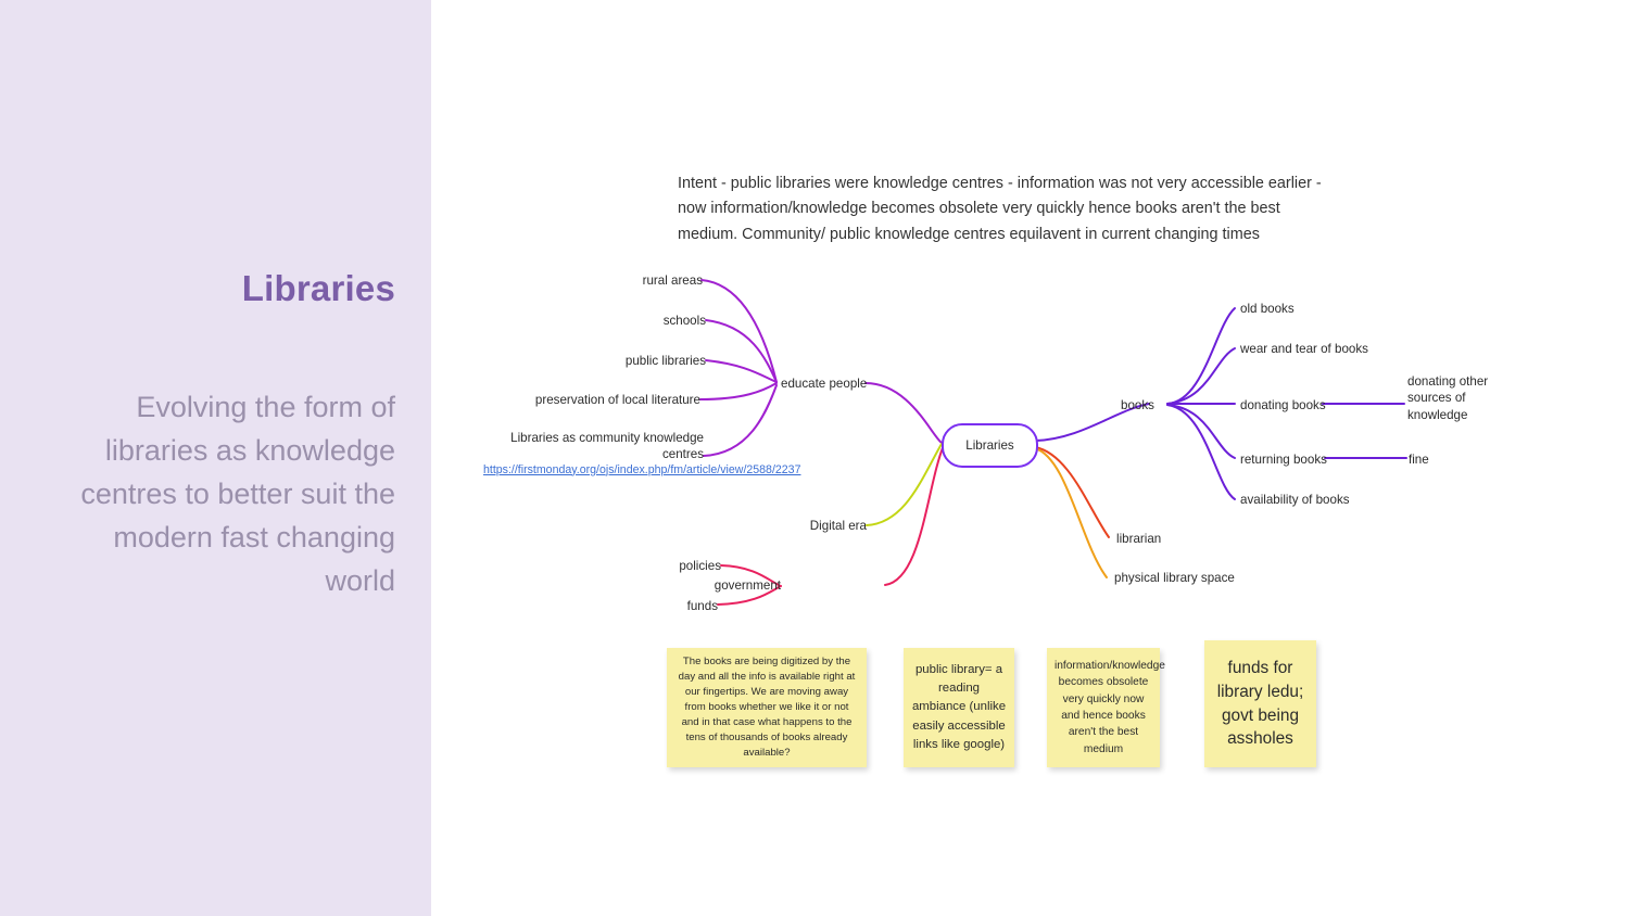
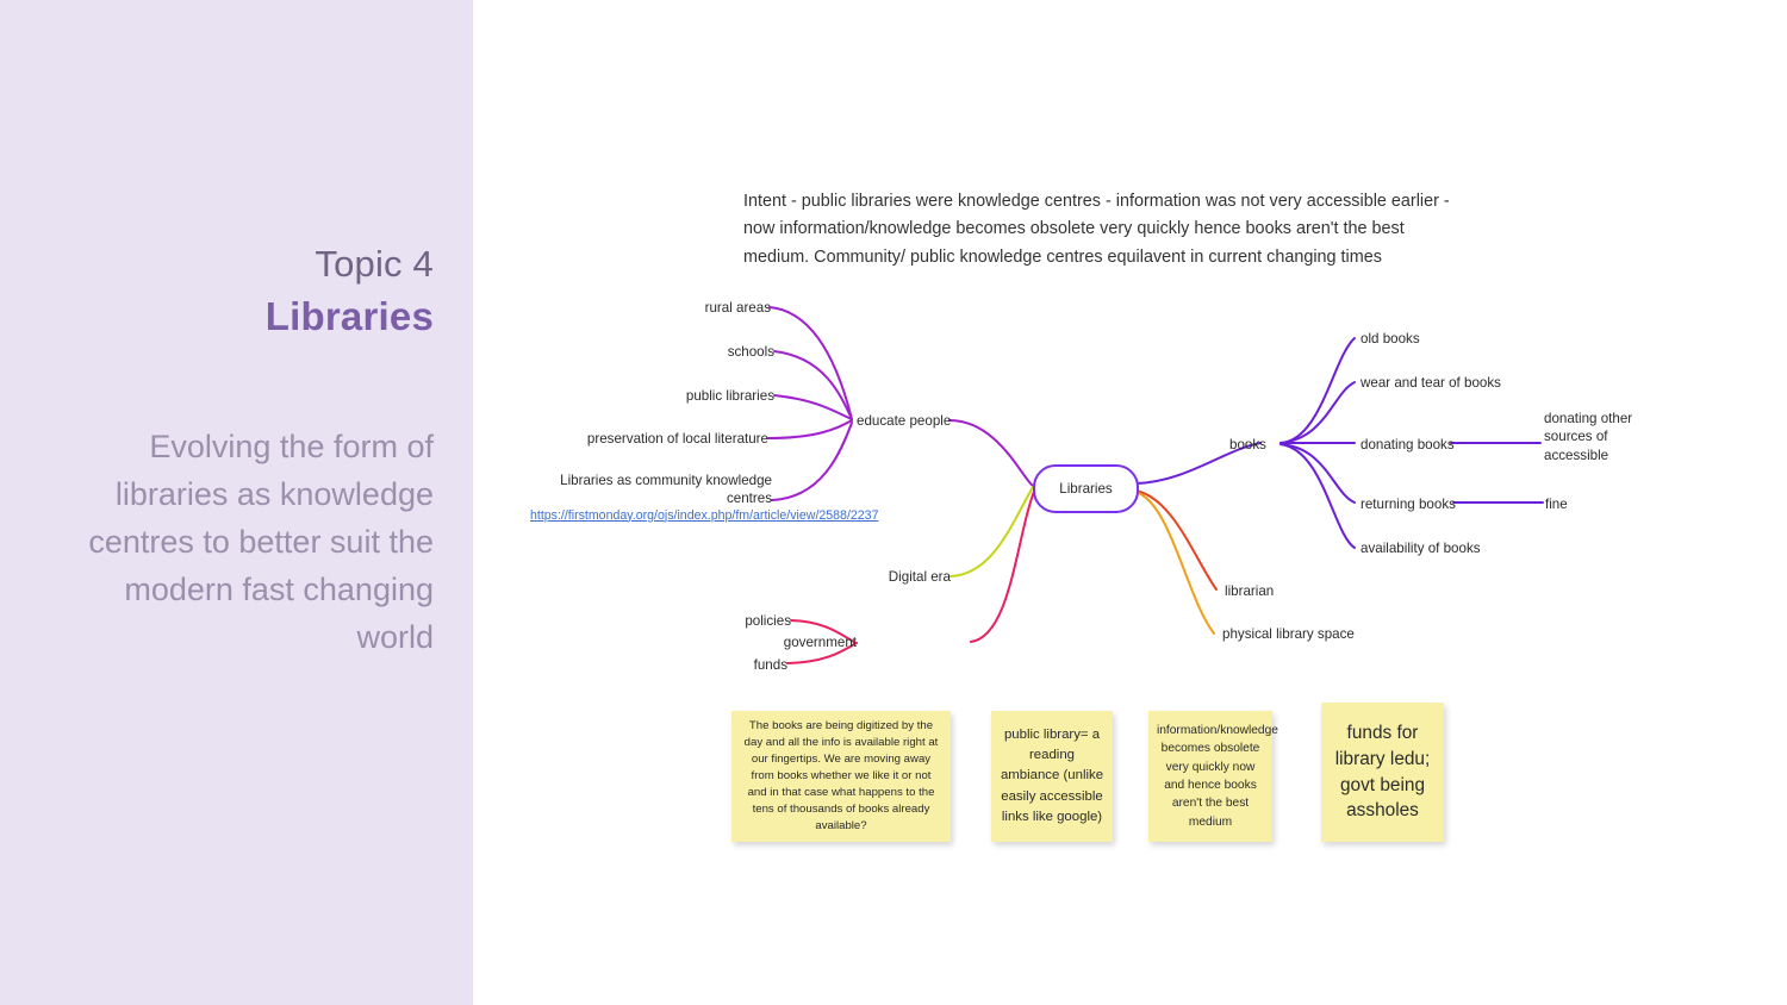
+ Topic 4
  Libraries
  Evolving the form of libraries as knowledge centres to better suit the modern fast changing world
  Intent - public libraries were knowledge centres - information was not very accessible earlier - now information/knowledge becomes obsolete very quickly hence books aren't the best medium. Community/ public knowledge centres equilavent in current changing times
  rural areas
  schools
  public libraries
  preservation of local literature
  Libraries as community knowledge centres
  https://firstmonday.org/ojs/index.php/fm/article/view/2588/2237
  educate people
  Digital era
  government
  policies
  funds
  Libraries
  books
  old books
  wear and tear of books
  donating books
- donating other sources of knowledge
+ donating other sources of accessible
  returning books
  fine
  availability of books
  librarian
  physical library space
  The books are being digitized by the day and all the info is available right at our fingertips. We are moving away from books whether we like it or not and in that case what happens to the tens of thousands of books already available?
  public library= a reading ambiance (unlike easily accessible links like google)
  information/knowledge becomes obsolete very quickly now and hence books aren't the best medium
  funds for library ledu; govt being assholes
